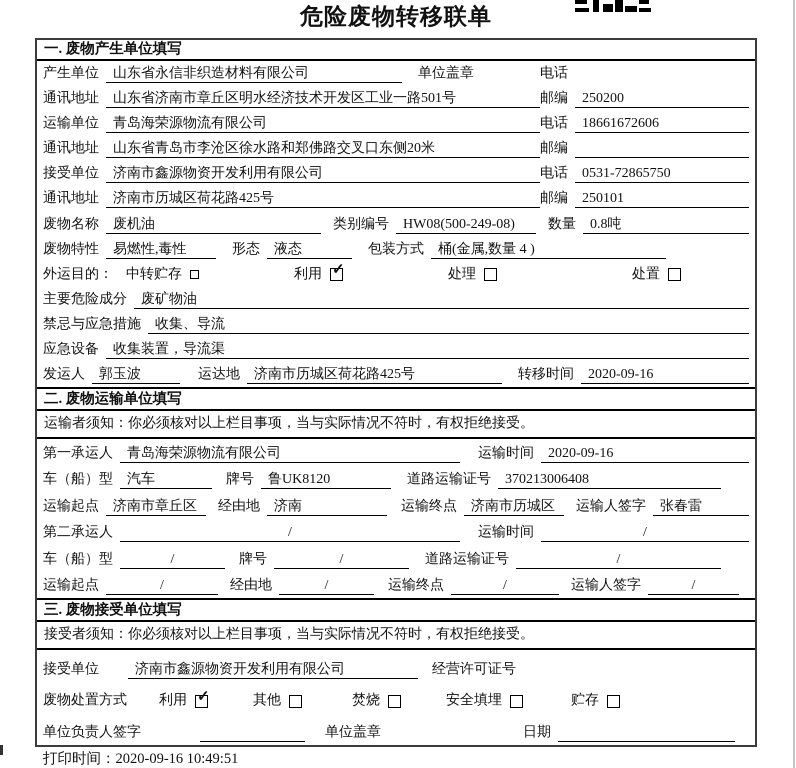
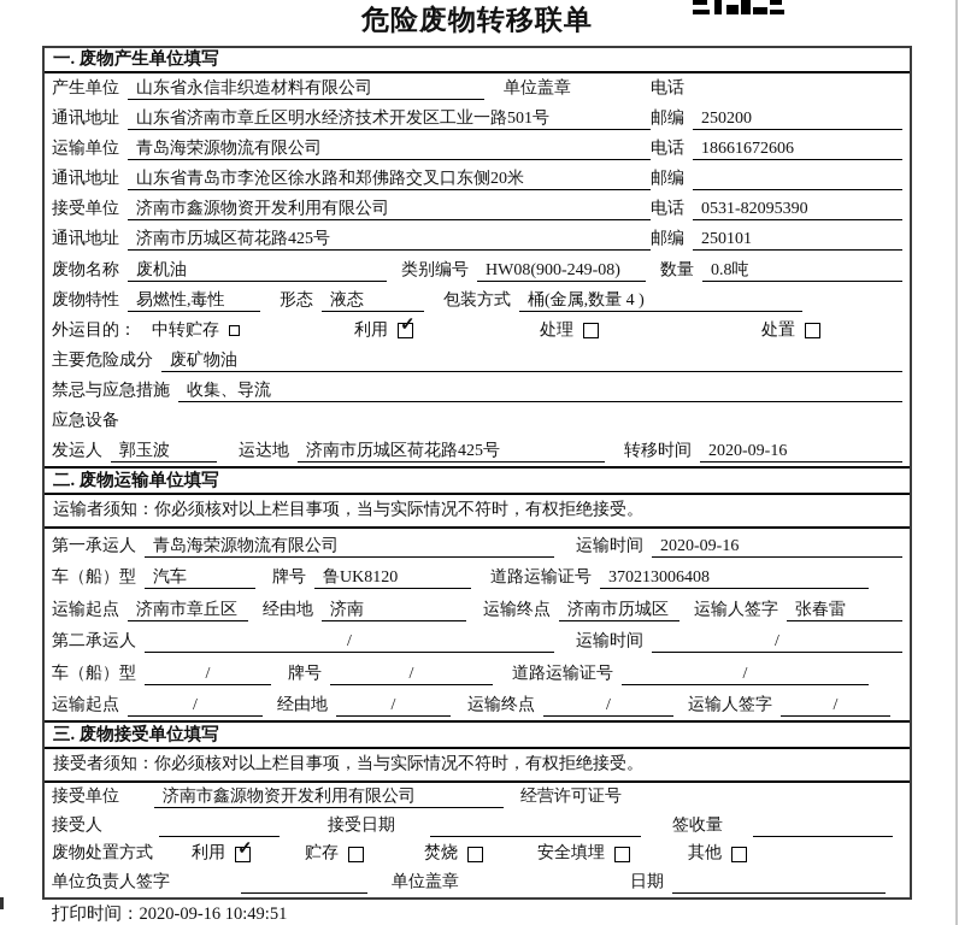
  危险废物转移联单
  一. 废物产生单位填写
  产生单位
  山东省永信非织造材料有限公司
  单位盖章
  电话
  通讯地址
  山东省济南市章丘区明水经济技术开发区工业一路501号
  邮编
  250200
  运输单位
  青岛海荣源物流有限公司
  电话
  18661672606
  通讯地址
  山东省青岛市李沧区徐水路和郑佛路交叉口东侧20米
  邮编
  接受单位
  济南市鑫源物资开发利用有限公司
  电话
- 0531-72865750
+ 0531-82095390
  通讯地址
  济南市历城区荷花路425号
  邮编
  250101
  废物名称
  废机油
  类别编号
- HW08(500-249-08)
+ HW08(900-249-08)
  数量
  0.8吨
  废物特性
  易燃性,毒性
  形态
  液态
  包装方式
  桶(金属,数量 4 )
  外运目的：
  中转贮存
  利用
  ✓
  处理
  处置
  主要危险成分
  废矿物油
  禁忌与应急措施
  收集、导流
  应急设备
- 收集装置，导流渠
  发运人
  郭玉波
  运达地
  济南市历城区荷花路425号
  转移时间
  2020-09-16
  二. 废物运输单位填写
  运输者须知：你必须核对以上栏目事项，当与实际情况不符时，有权拒绝接受。
  第一承运人
  青岛海荣源物流有限公司
  运输时间
  2020-09-16
  车（船）型
  汽车
  牌号
  鲁UK8120
  道路运输证号
  370213006408
  运输起点
  济南市章丘区
  经由地
  济南
  运输终点
  济南市历城区
  运输人签字
  张春雷
  第二承运人
  /
  运输时间
  /
  车（船）型
  /
  牌号
  /
  道路运输证号
  /
  运输起点
  /
  经由地
  /
  运输终点
  /
  运输人签字
  /
  三. 废物接受单位填写
  接受者须知：你必须核对以上栏目事项，当与实际情况不符时，有权拒绝接受。
  接受单位
  济南市鑫源物资开发利用有限公司
  经营许可证号
+ 接受人
+ 接受日期
+ 签收量
  废物处置方式
  利用
  ✓
- 其他
+ 贮存
  焚烧
  安全填埋
- 贮存
+ 其他
  单位负责人签字
  单位盖章
  日期
  打印时间：2020-09-16 10:49:51
